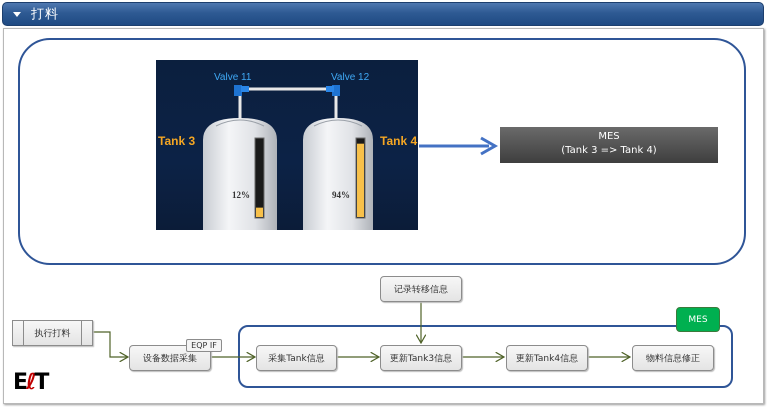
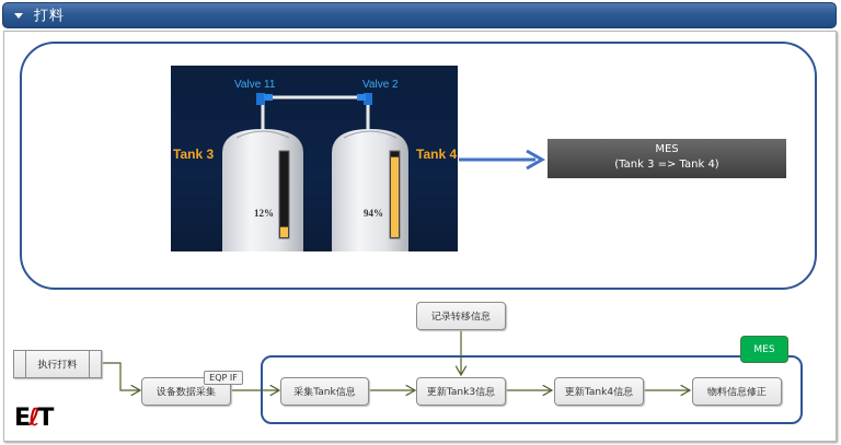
  打料
  Valve 11
- Valve 12
+ Valve 2
  12%
  Tank 3
  94%
  Tank 4
  MES
  (Tank 3 => Tank 4)
  MES
  执行打料
  设备数据采集
  EQP IF
  记录转移信息
  采集Tank信息
  更新Tank3信息
  更新Tank4信息
  物料信息修正
  EℓT
